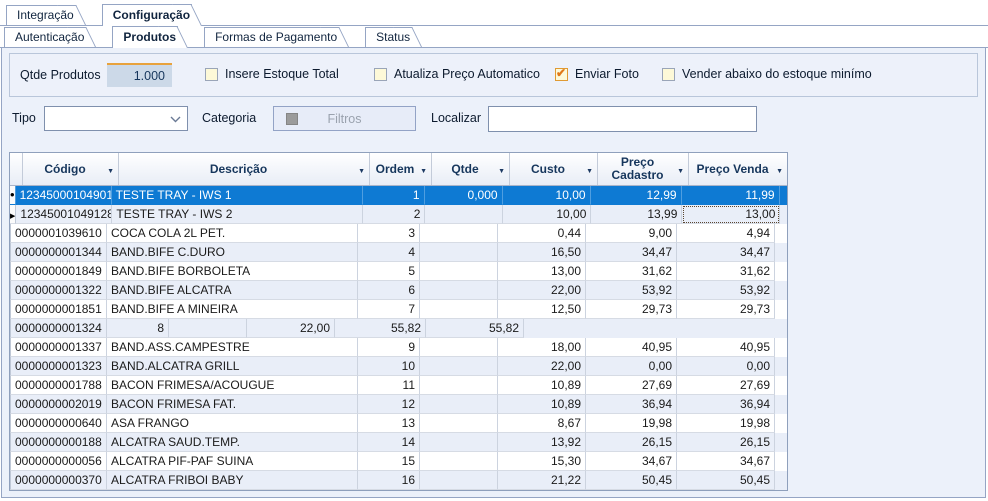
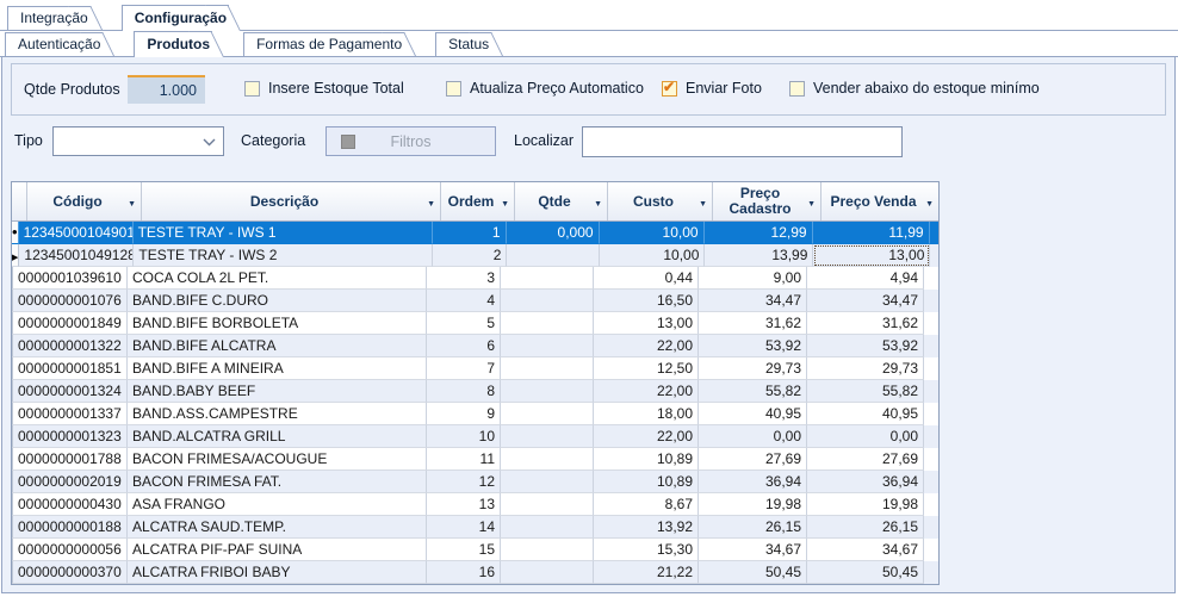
  Integração
  Configuração
  Autenticação
  Produtos
  Formas de Pagamento
  Status
  Qtde Produtos
  1.000
  Insere Estoque Total
  Atualiza Preço Automatico
  Enviar Foto
  Vender abaixo do estoque minímo
  Tipo
  Categoria
  Filtros
  Localizar
  Código
  Descrição
  Ordem
  Qtde
  Custo
  Preço Cadastro
  Preço Venda
  •
  12345000104901
  TESTE TRAY - IWS 1
  1
  0,000
  10,00
  12,99
  11,99
  12345001049128
  TESTE TRAY - IWS 2
  2
  10,00
  13,99
  13,00
  0000001039610
  COCA COLA 2L PET.
  3
  0,44
  9,00
  4,94
- 0000000001344
+ 0000000001076
  BAND.BIFE C.DURO
  4
  16,50
  34,47
  34,47
  0000000001849
  BAND.BIFE BORBOLETA
  5
  13,00
  31,62
  31,62
  0000000001322
  BAND.BIFE ALCATRA
  6
  22,00
  53,92
  53,92
  0000000001851
  BAND.BIFE A MINEIRA
  7
  12,50
  29,73
  29,73
  0000000001324
+ BAND.BABY BEEF
  8
  22,00
  55,82
  55,82
  0000000001337
  BAND.ASS.CAMPESTRE
  9
  18,00
  40,95
  40,95
  0000000001323
  BAND.ALCATRA GRILL
  10
  22,00
  0,00
  0,00
  0000000001788
  BACON FRIMESA/ACOUGUE
  11
  10,89
  27,69
  27,69
  0000000002019
  BACON FRIMESA FAT.
  12
  10,89
  36,94
  36,94
- 0000000000640
+ 0000000000430
  ASA FRANGO
  13
  8,67
  19,98
  19,98
  0000000000188
  ALCATRA SAUD.TEMP.
  14
  13,92
  26,15
  26,15
  0000000000056
  ALCATRA PIF-PAF SUINA
  15
  15,30
  34,67
  34,67
  0000000000370
  ALCATRA FRIBOI BABY
  16
  21,22
  50,45
  50,45
